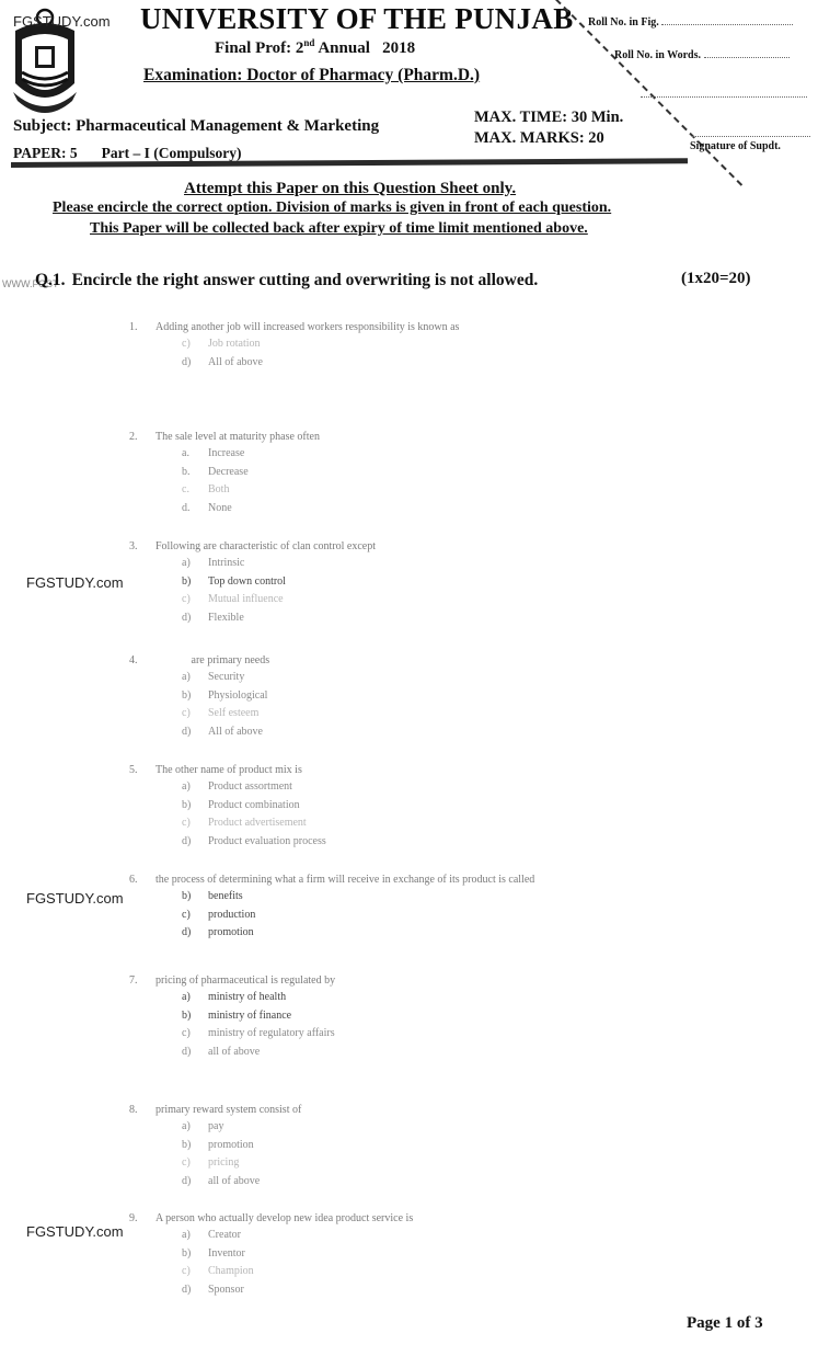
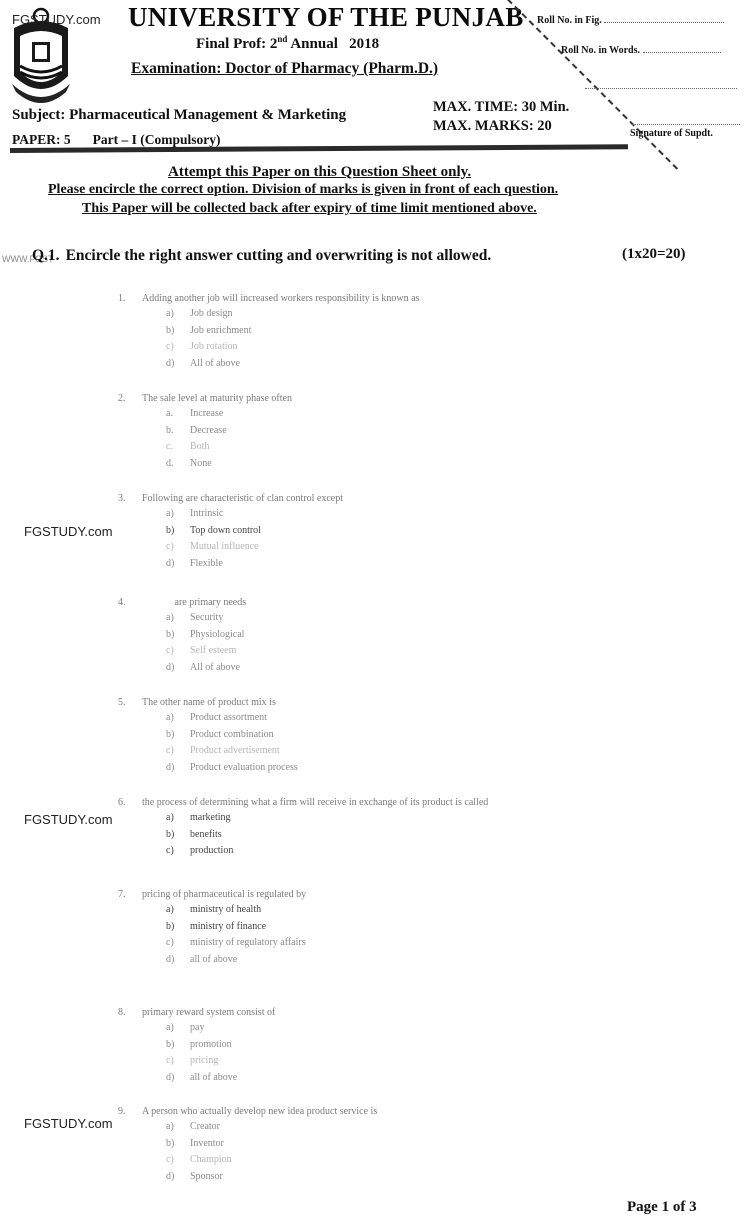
  FGSTUDY.com
  UNIVERSITY OF THE PUNJAB
  Final Prof: 2nd Annual 2018
  Examination: Doctor of Pharmacy (Pharm.D.)
  Subject: Pharmaceutical Management & Marketing
  PAPER: 5 Part – I (Compulsory)
  MAX. TIME: 30 Min.
  MAX. MARKS: 20
  Roll No. in Fig.
  Roll No. in Words.
  Signature of Supdt.
  Attempt this Paper on this Question Sheet only.
  Please encircle the correct option. Division of marks is given in front of each question.
  This Paper will be collected back after expiry of time limit mentioned above.
  WWW.FGST
  Q.1. Encircle the right answer cutting and overwriting is not allowed.
  (1x20=20)
  1. Adding another job will increased workers responsibility is known as
+ a) Job design
+ b) Job enrichment
  c) Job rotation
  d) All of above
  2. The sale level at maturity phase often
  a. Increase
  b. Decrease
  c. Both
  d. None
  FGSTUDY.com
  3. Following are characteristic of clan control except
  a) Intrinsic
  b) Top down control
  c) Mutual influence
  d) Flexible
  4. are primary needs
  a) Security
  b) Physiological
  c) Self esteem
  d) All of above
  5. The other name of product mix is
  a) Product assortment
  b) Product combination
  c) Product advertisement
  d) Product evaluation process
  FGSTUDY.com
  6. the process of determining what a firm will receive in exchange of its product is called
+ a) marketing
  b) benefits
  c) production
- d) promotion
  7. pricing of pharmaceutical is regulated by
  a) ministry of health
  b) ministry of finance
  c) ministry of regulatory affairs
  d) all of above
  8. primary reward system consist of
  a) pay
  b) promotion
  c) pricing
  d) all of above
  FGSTUDY.com
  9. A person who actually develop new idea product service is
  a) Creator
  b) Inventor
  c) Champion
  d) Sponsor
  Page 1 of 3
